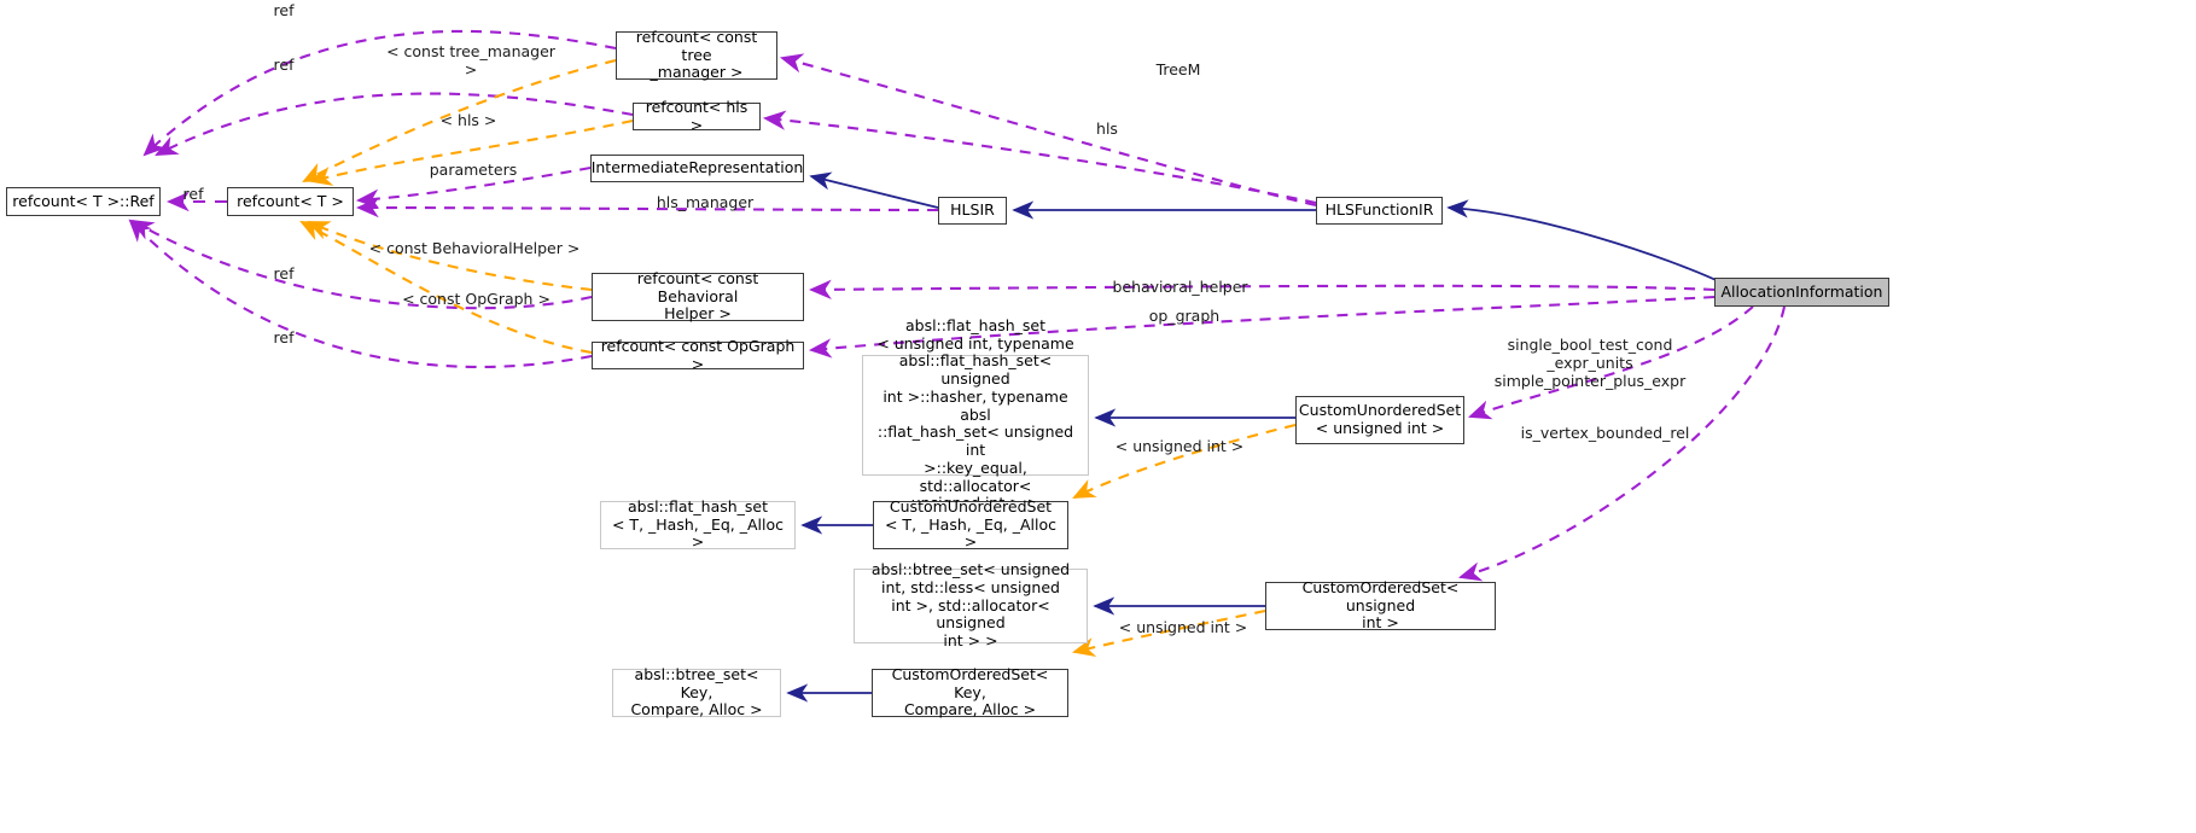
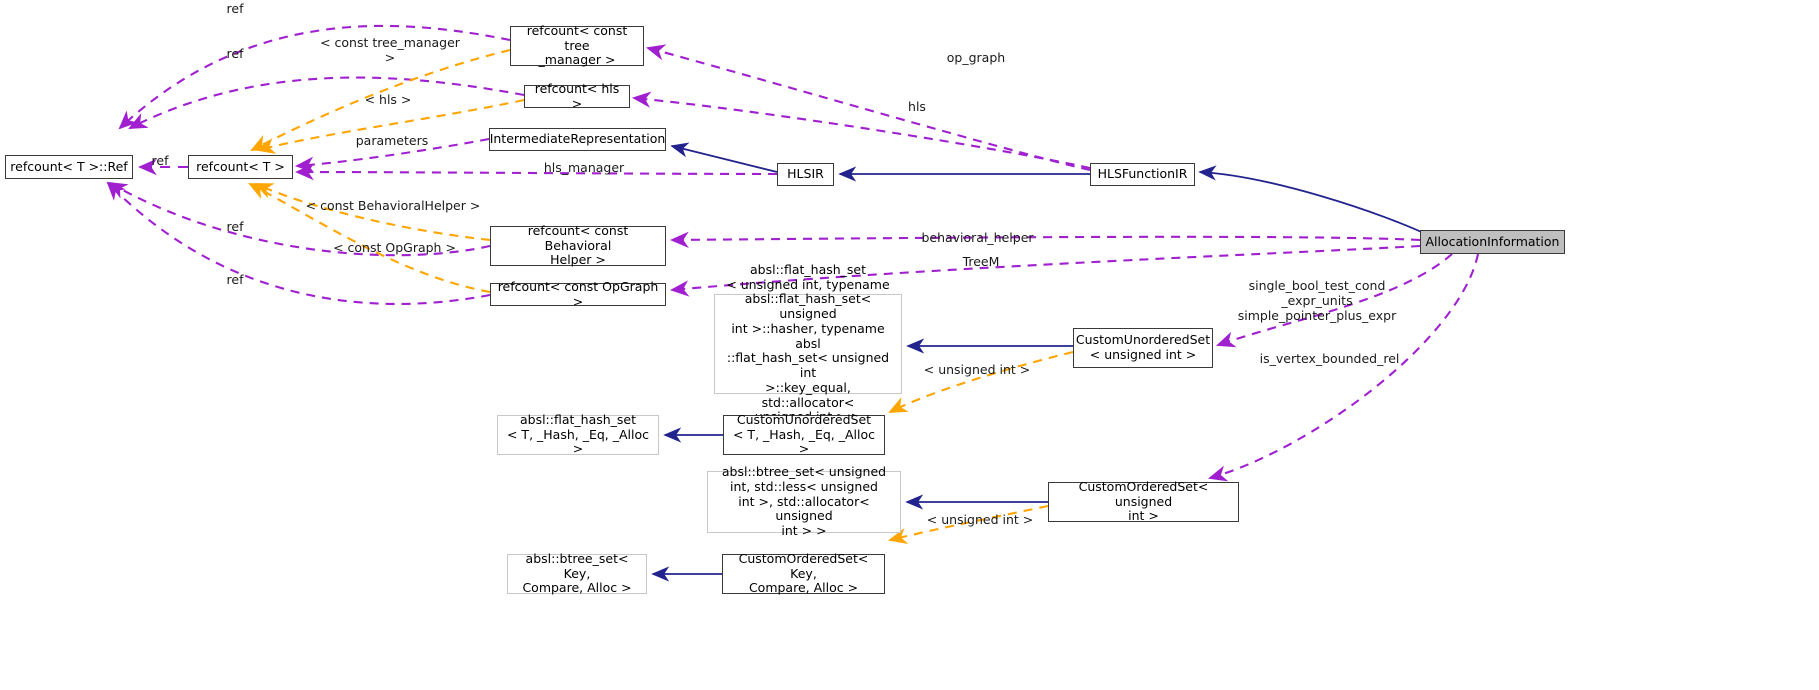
  refcount< T >::Ref
  refcount< T >
  refcount< const tree
  _manager >
  refcount< hls >
  IntermediateRepresentation
  HLSIR
  HLSFunctionIR
  refcount< const Behavioral
  Helper >
  refcount< const OpGraph >
  AllocationInformation
  absl::flat_hash_set
  < unsigned int, typename
  absl::flat_hash_set< unsigned
  int >::hasher, typename absl
  ::flat_hash_set< unsigned int
  >::key_equal, std::allocator<
  CustomUnorderedSet
  < unsigned int >
  absl::flat_hash_set
  < T, _Hash, _Eq, _Alloc >
  CustomUnorderedSet
  < T, _Hash, _Eq, _Alloc >
  absl::btree_set< unsigned
  int, std::less< unsigned
  int >, std::allocator< unsigned
  int > >
  CustomOrderedSet< unsigned
  int >
  absl::btree_set< Key,
  Compare, Alloc >
  CustomOrderedSet< Key,
  Compare, Alloc >
  ref
  ref
  ref
  ref
  ref
  < const tree_manager >
  < hls >
  parameters
  hls_manager
  < const BehavioralHelper >
  < const OpGraph >
- TreeM
+ op_graph
  hls
  behavioral_helper
- op_graph
+ TreeM
  < unsigned int >
  < unsigned int >
  single_bool_test_cond
  _expr_units
  simple_pointer_plus_expr
  is_vertex_bounded_rel
